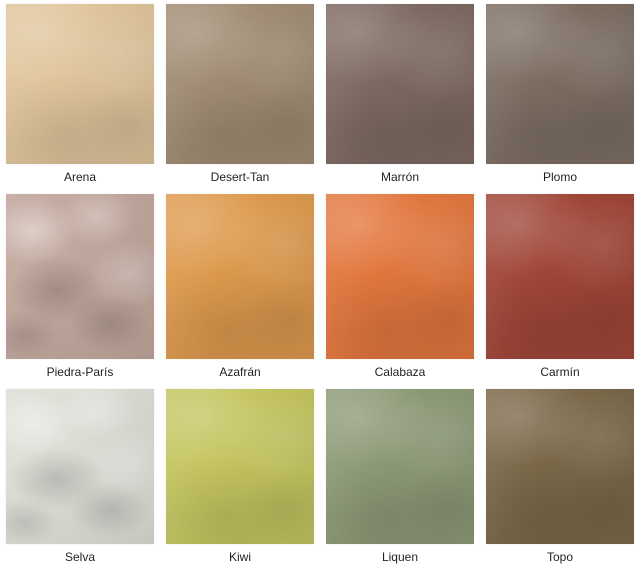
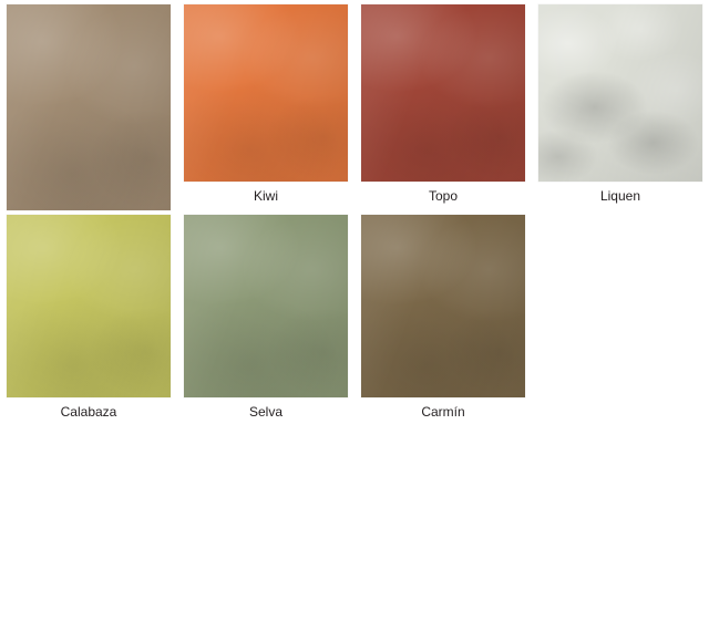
- Arena
- Desert-Tan
- Marrón
- Plomo
- Piedra-París
- Azafrán
- Calabaza
+ Kiwi
- Carmín
+ Topo
- Selva
+ Liquen
- Kiwi
+ Calabaza
- Liquen
+ Selva
- Topo
+ Carmín
